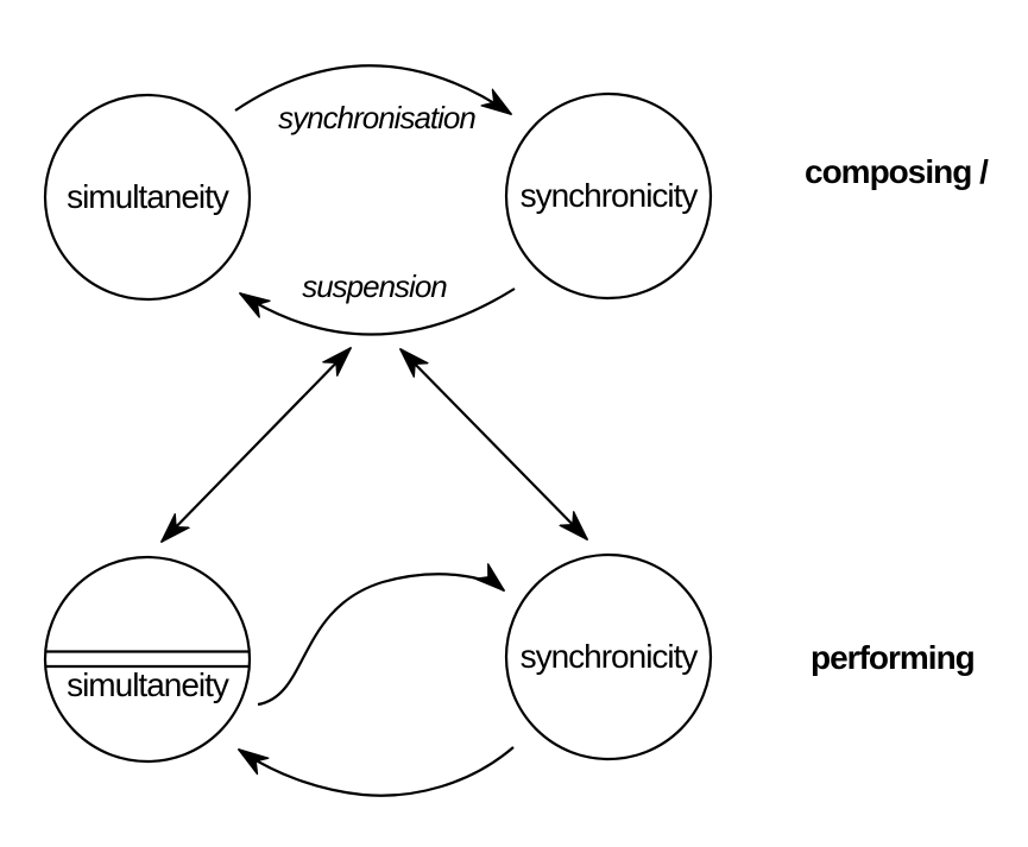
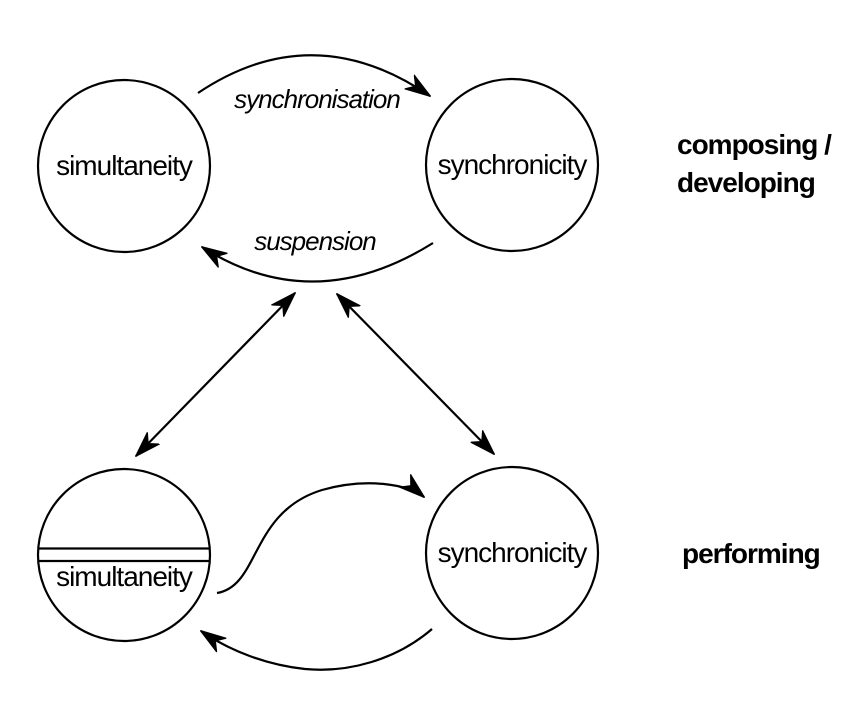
  simultaneity
  synchronicity
  simultaneity
  synchronicity
  synchronisation
  suspension
  composing /
+ developing
  performing
